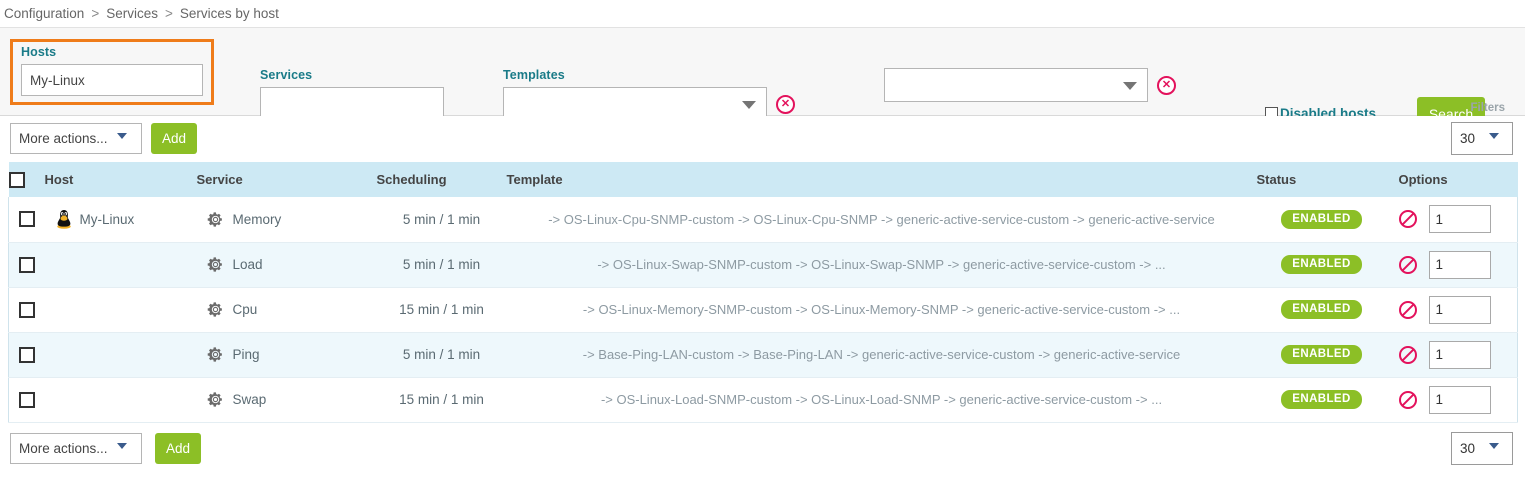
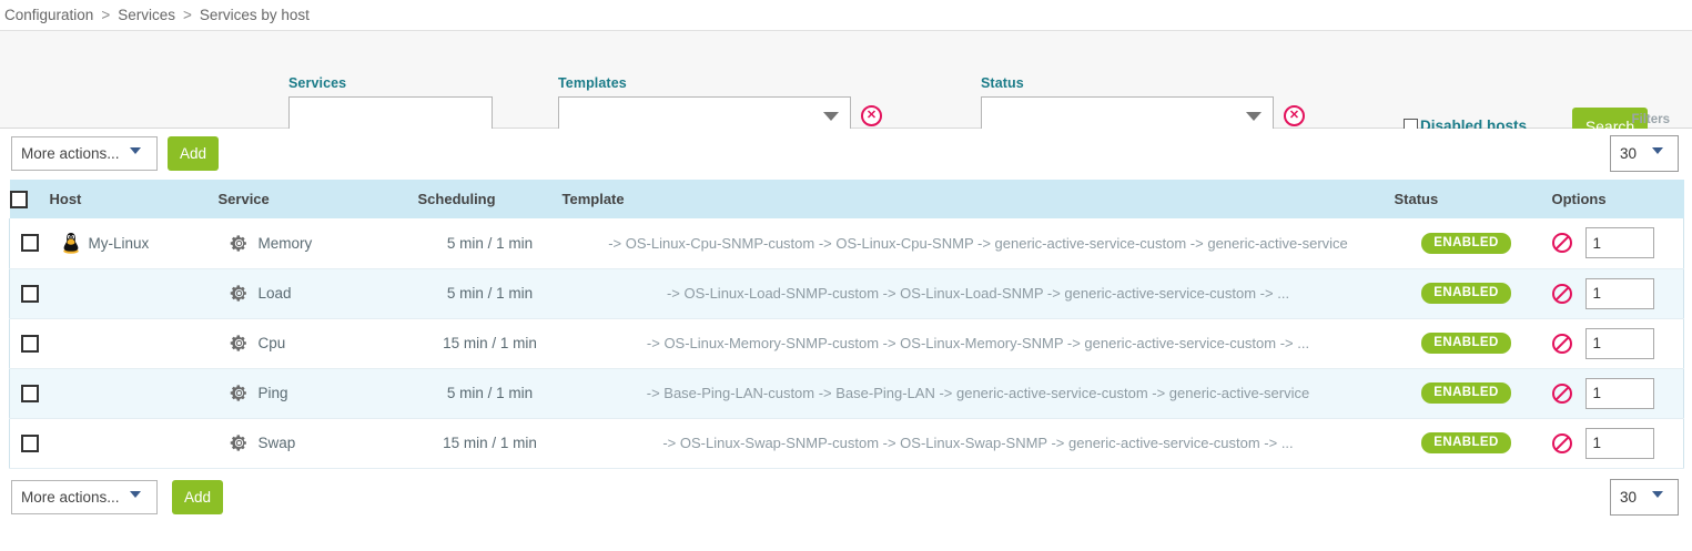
  Configuration
  >
  Services
  >
  Services by host
- Hosts
- My-Linux
  Services
  Templates
  ✕
+ Status
  ✕
  Disabled hosts
  Search
  Filters
  More actions...
  Add
  30
  	Host	Service	Scheduling	Template	Status	Options
  	My-Linux	Memory	5 min / 1 min	-> OS-Linux-Cpu-SNMP-custom -> OS-Linux-Cpu-SNMP -> generic-active-service-custom -> generic-active-service	ENABLED	1
- 		Load	5 min / 1 min	-> OS-Linux-Swap-SNMP-custom -> OS-Linux-Swap-SNMP -> generic-active-service-custom -> ...	ENABLED	1
+ 		Load	5 min / 1 min	-> OS-Linux-Load-SNMP-custom -> OS-Linux-Load-SNMP -> generic-active-service-custom -> ...	ENABLED	1
  		Cpu	15 min / 1 min	-> OS-Linux-Memory-SNMP-custom -> OS-Linux-Memory-SNMP -> generic-active-service-custom -> ...	ENABLED	1
  		Ping	5 min / 1 min	-> Base-Ping-LAN-custom -> Base-Ping-LAN -> generic-active-service-custom -> generic-active-service	ENABLED	1
- 		Swap	15 min / 1 min	-> OS-Linux-Load-SNMP-custom -> OS-Linux-Load-SNMP -> generic-active-service-custom -> ...	ENABLED	1
+ 		Swap	15 min / 1 min	-> OS-Linux-Swap-SNMP-custom -> OS-Linux-Swap-SNMP -> generic-active-service-custom -> ...	ENABLED	1
  More actions...
  Add
  30
